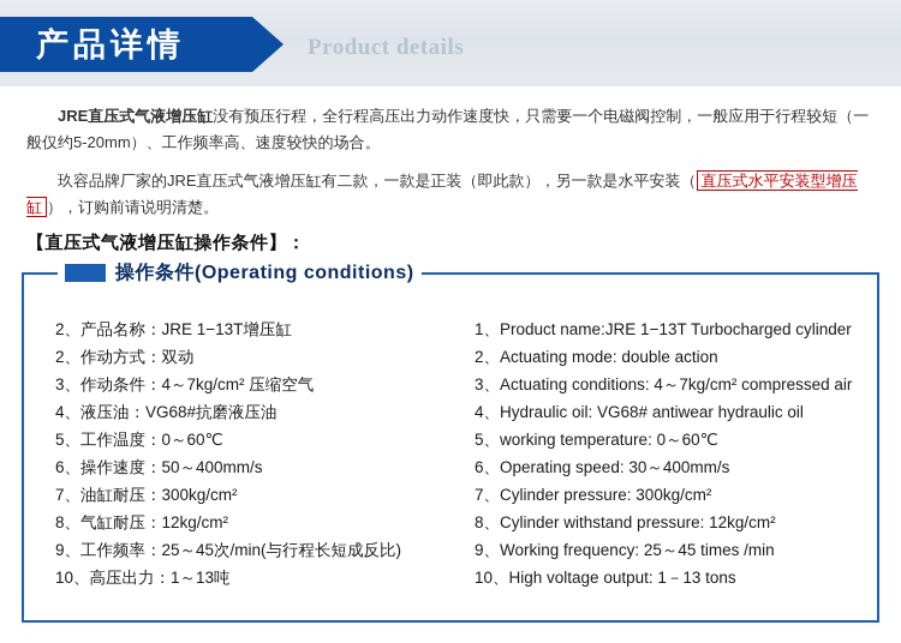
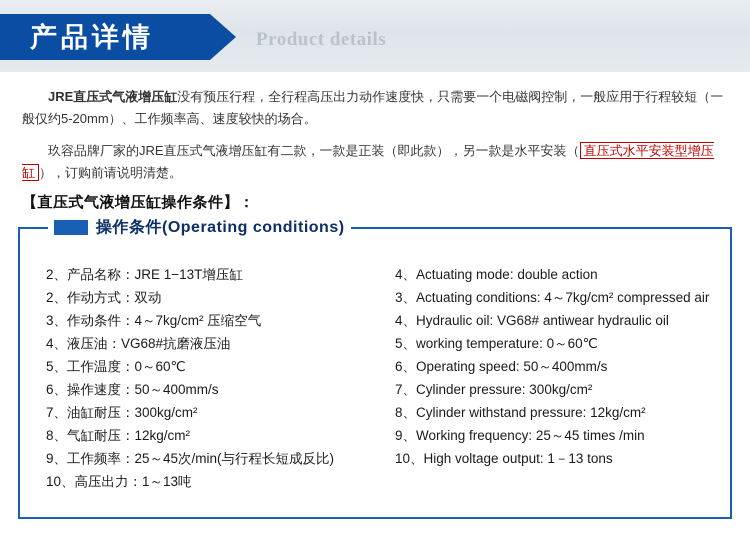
  产品详情
  Product details
  JRE直压式气液增压缸没有预压行程，全行程高压出力动作速度快，只需要一个电磁阀控制，一般应用于行程较短（一般仅约5-20mm）、工作频率高、速度较快的场合。
  玖容品牌厂家的JRE直压式气液增压缸有二款，一款是正装（即此款），另一款是水平安装（ 直压式水平安装型增压缸 ），订购前请说明清楚。
  【直压式气液增压缸操作条件】：
  操作条件(Operating conditions)
  2、产品名称：JRE 1−13T增压缸
  2、作动方式：双动
  3、作动条件：4～7kg/cm² 压缩空气
  4、液压油：VG68#抗磨液压油
  5、工作温度：0～60℃
  6、操作速度：50～400mm/s
  7、油缸耐压：300kg/cm²
  8、气缸耐压：12kg/cm²
  9、工作频率：25～45次/min(与行程长短成反比)
  10、高压出力：1～13吨
- 1、Product name:JRE 1−13T Turbocharged cylinder
- 2、Actuating mode: double action
+ 4、Actuating mode: double action
  3、Actuating conditions: 4～7kg/cm² compressed air
  4、Hydraulic oil: VG68# antiwear hydraulic oil
  5、working temperature: 0～60℃
- 6、Operating speed: 30～400mm/s
+ 6、Operating speed: 50～400mm/s
  7、Cylinder pressure: 300kg/cm²
  8、Cylinder withstand pressure: 12kg/cm²
  9、Working frequency: 25～45 times /min
  10、High voltage output: 1－13 tons
